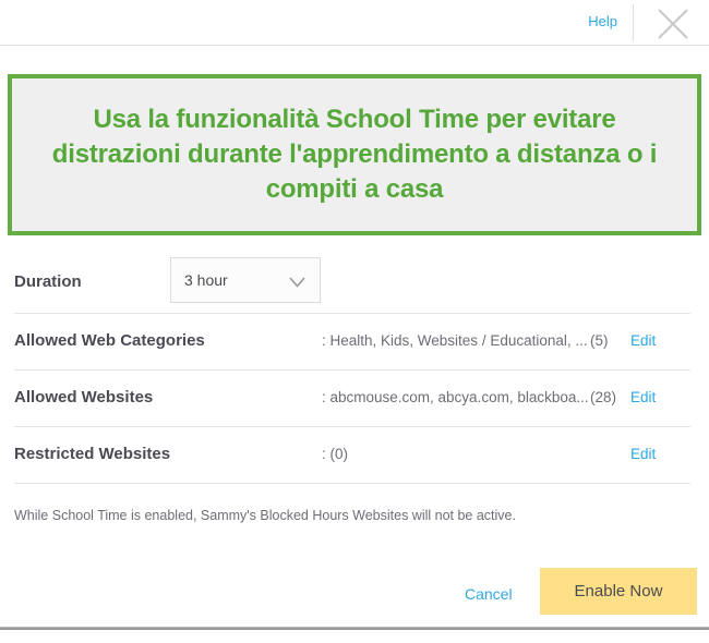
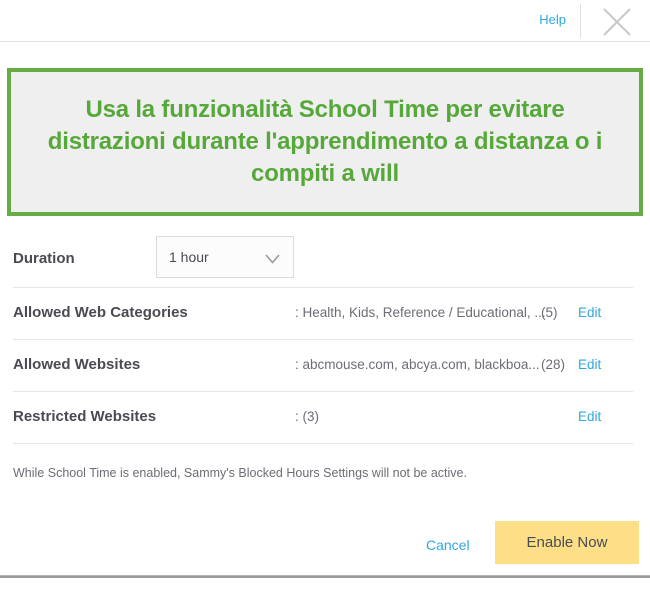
  Help
- Usa la funzionalità School Time per evitare distrazioni durante l'apprendimento a distanza o i compiti a casa
+ Usa la funzionalità School Time per evitare distrazioni durante l'apprendimento a distanza o i compiti a will
  Duration
- 3 hour
+ 1 hour
  Allowed Web Categories
- : Health, Kids, Websites / Educational, ...
+ : Health, Kids, Reference / Educational, ...
  (5)
  Edit
  Allowed Websites
  : abcmouse.com, abcya.com, blackboa...
  (28)
  Edit
  Restricted Websites
- : (0)
+ : (3)
  Edit
- While School Time is enabled, Sammy's Blocked Hours Websites will not be active.
+ While School Time is enabled, Sammy's Blocked Hours Settings will not be active.
  Cancel
  Enable Now
